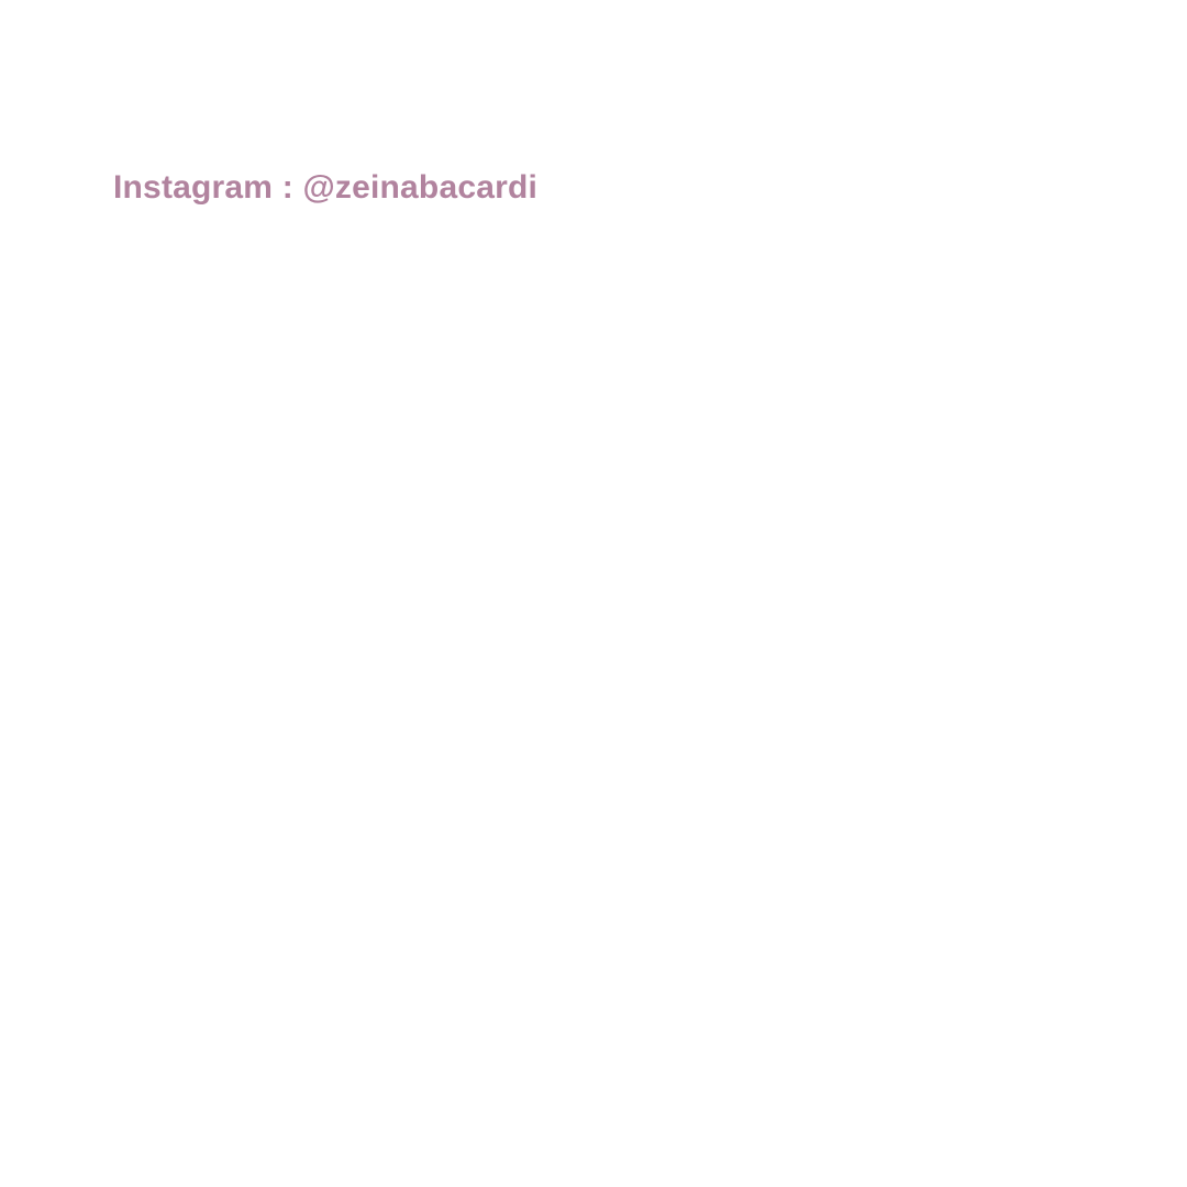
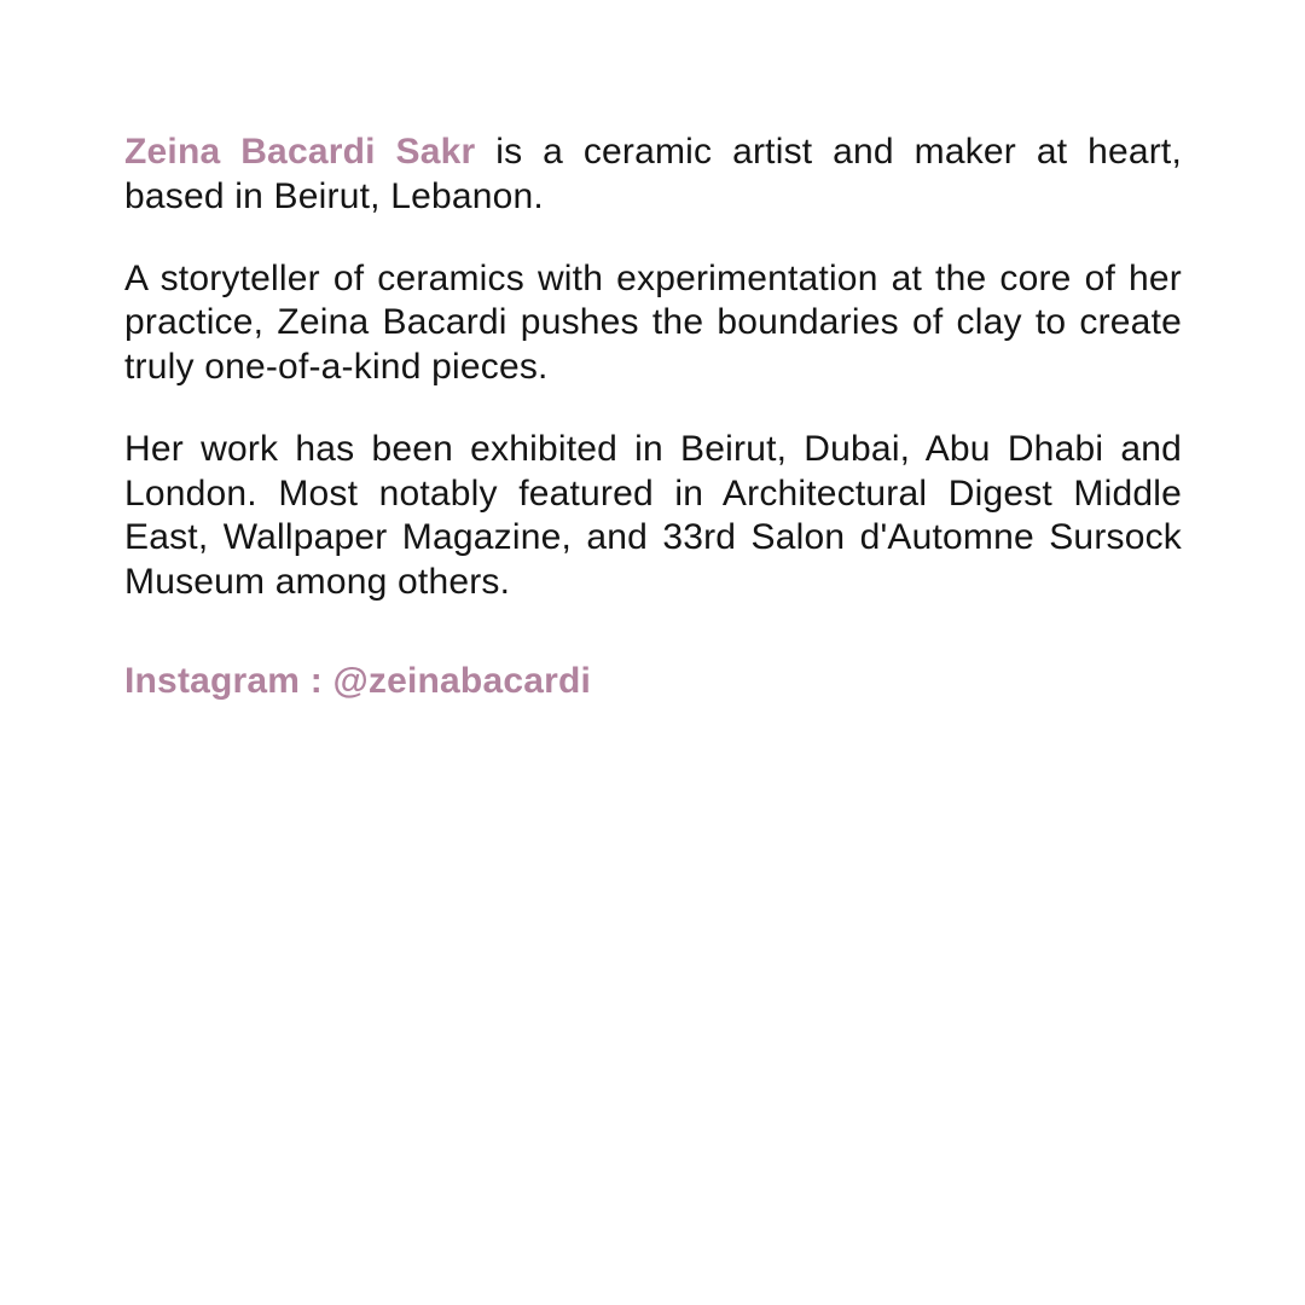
+ Zeina Bacardi Sakr is a ceramic artist and maker at heart, based in Beirut, Lebanon.
+ A storyteller of ceramics with experimentation at the core of her practice, Zeina Bacardi pushes the boundaries of clay to create truly one-of-a-kind pieces.
+ Her work has been exhibited in Beirut, Dubai, Abu Dhabi and London. Most notably featured in Architectural Digest Middle East, Wallpaper Magazine, and 33rd Salon d'Automne Sursock Museum among others.
  Instagram : @zeinabacardi
